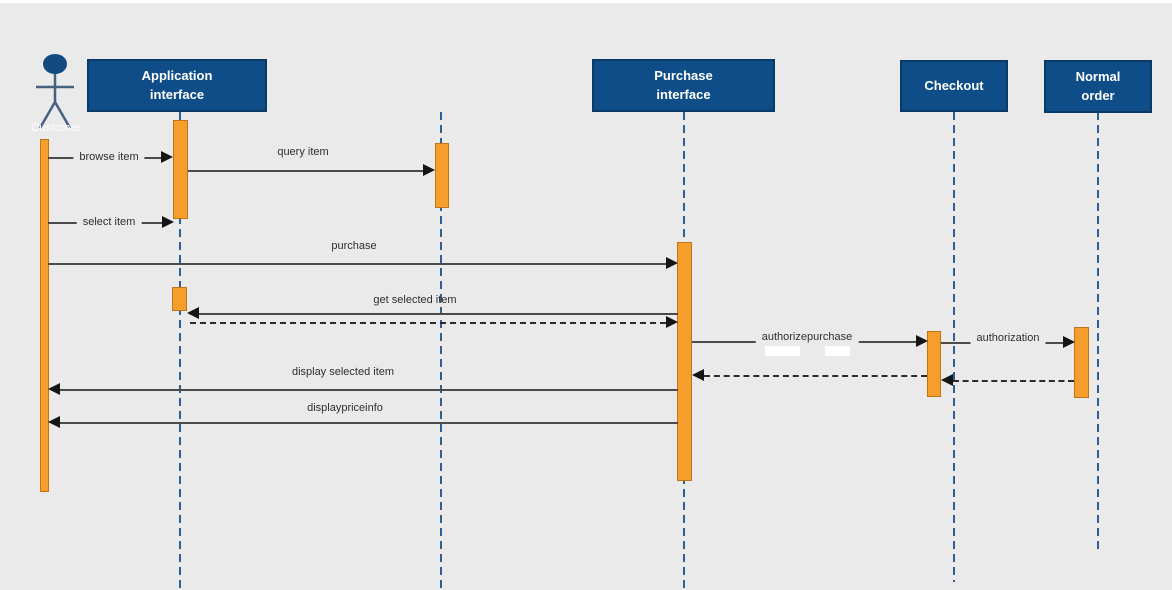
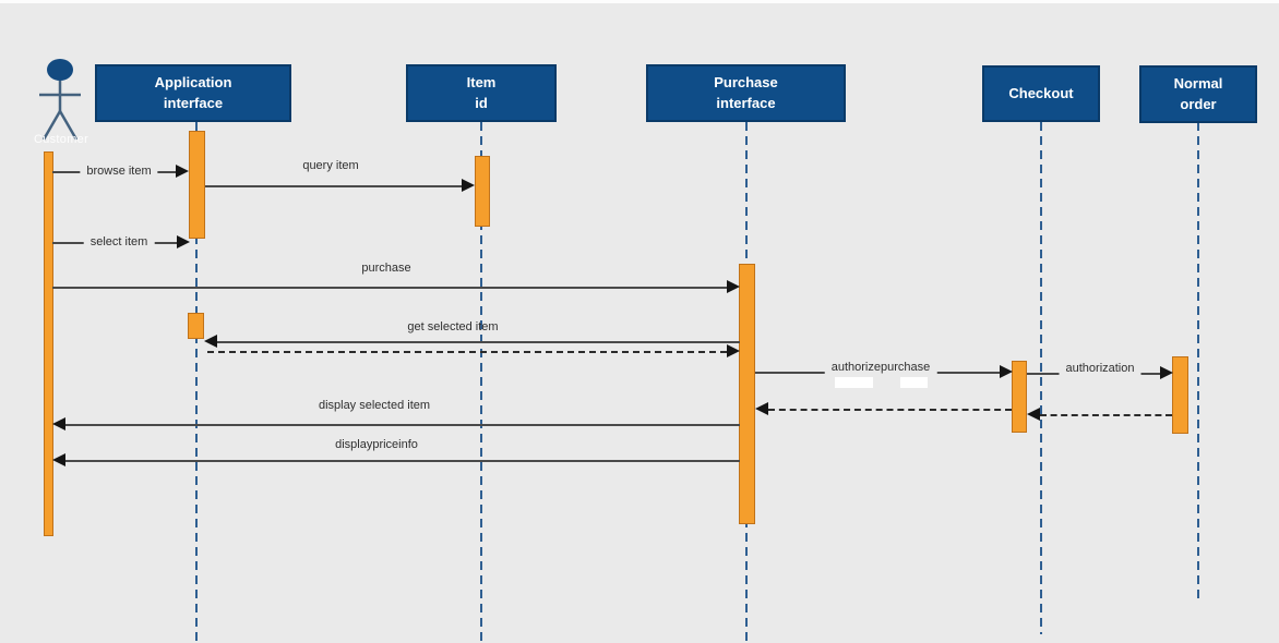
  Customer
  Application
  interface
+ Item
+ id
  Purchase
  interface
  Checkout
  Normal
  order
  browse item
  query item
  select item
  purchase
  get selected item
  authorizepurchase
  authorization
  display selected item
  displaypriceinfo
